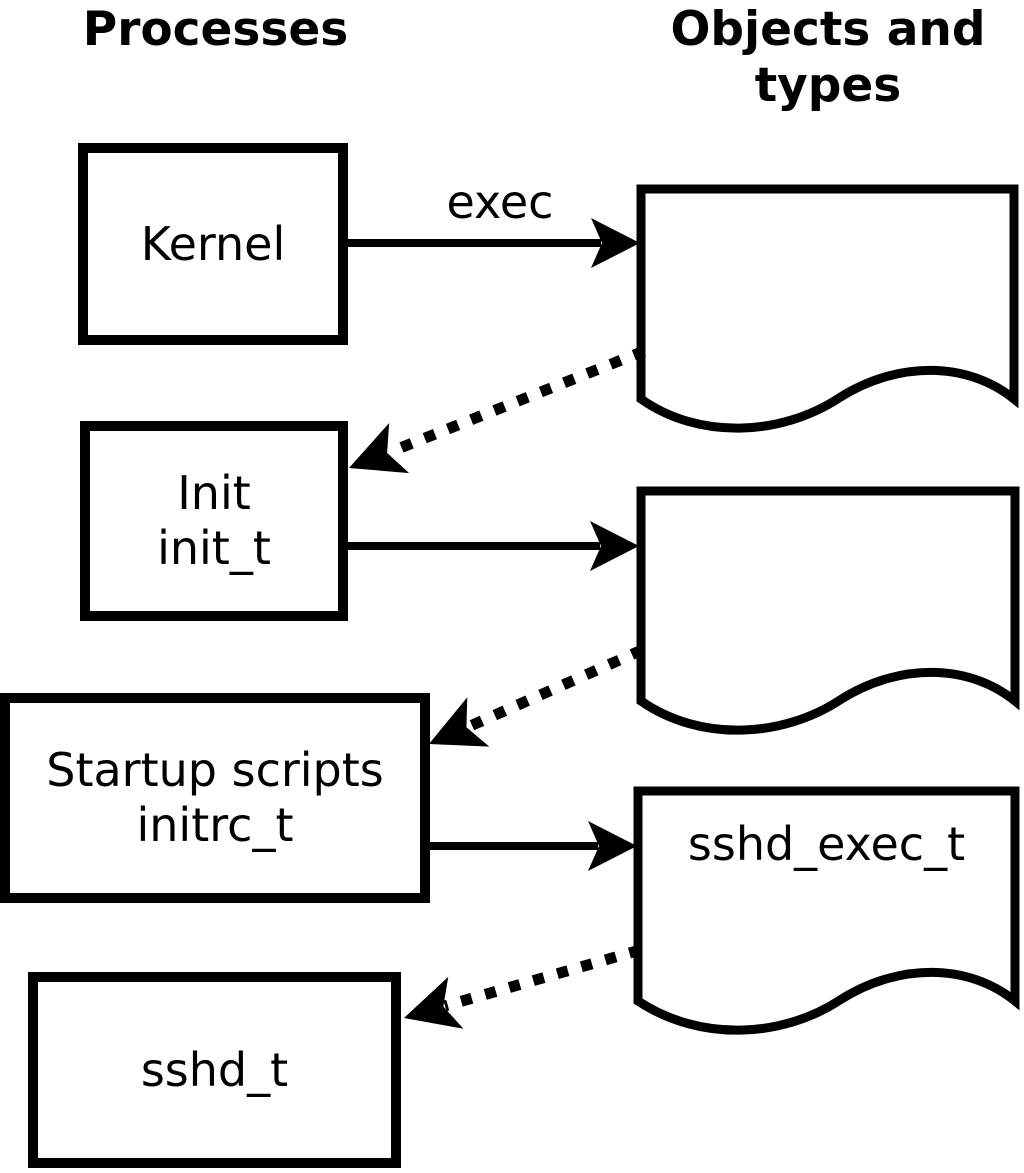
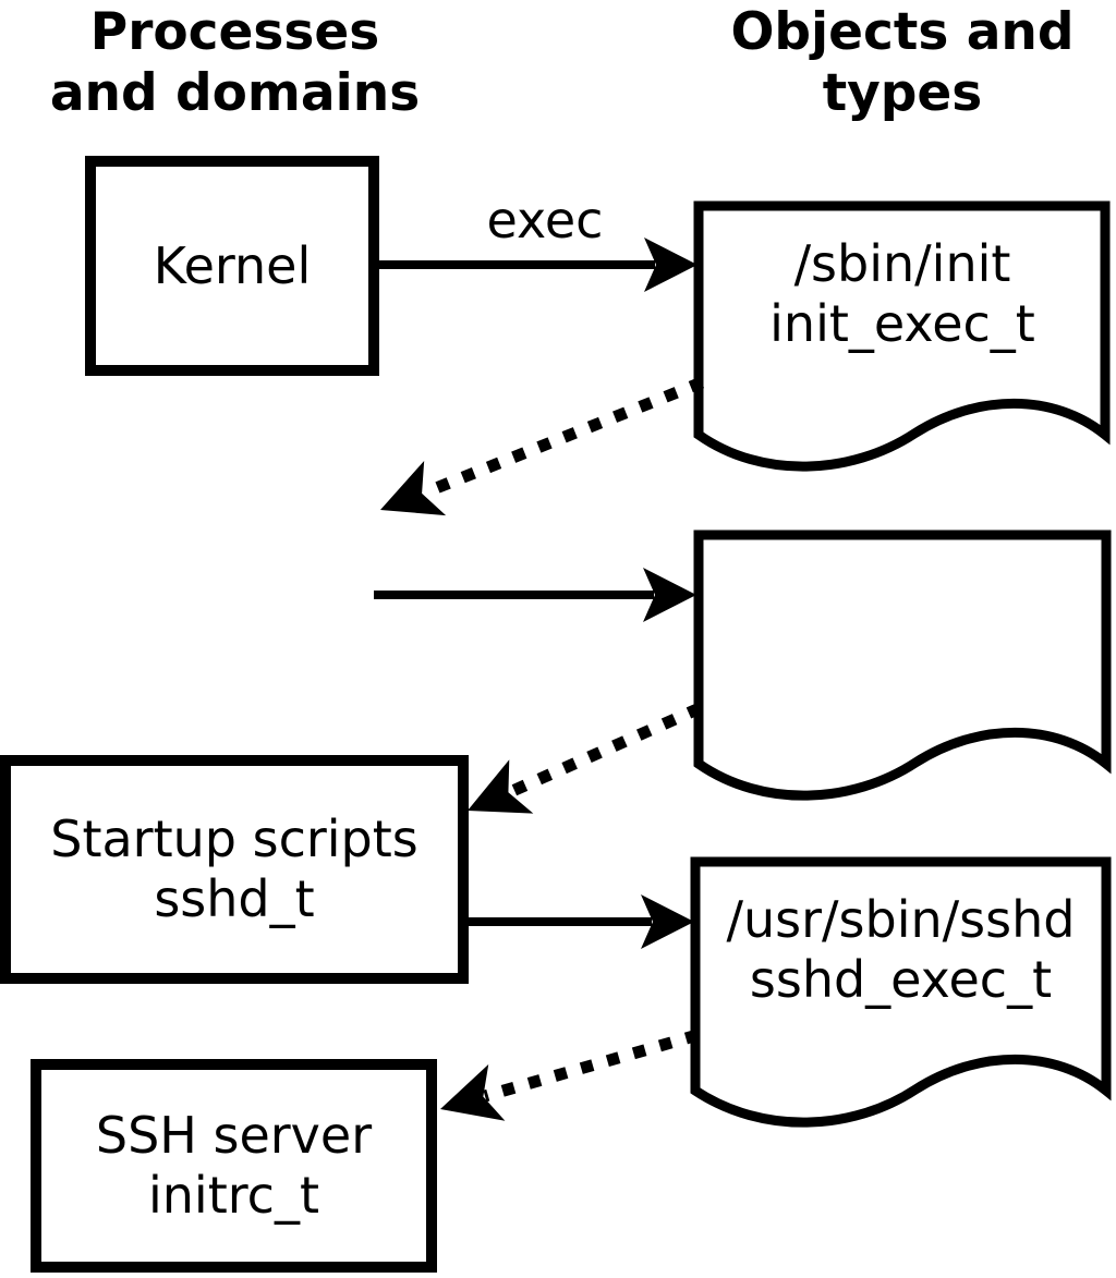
  Processes
+ and domains
  Objects and
  types
  Kernel
- Init
- init_t
  Startup scripts
- initrc_t
+ sshd_t
+ SSH server
- sshd_t
+ initrc_t
+ /sbin/init
+ init_exec_t
+ /usr/sbin/sshd
  sshd_exec_t
  exec
